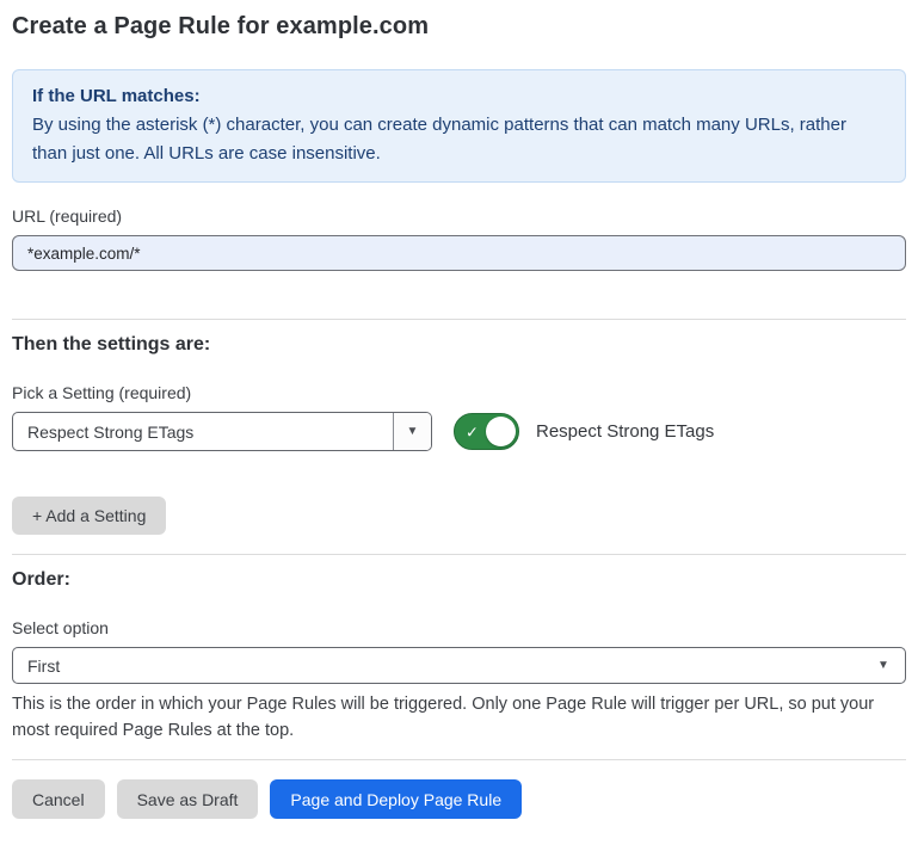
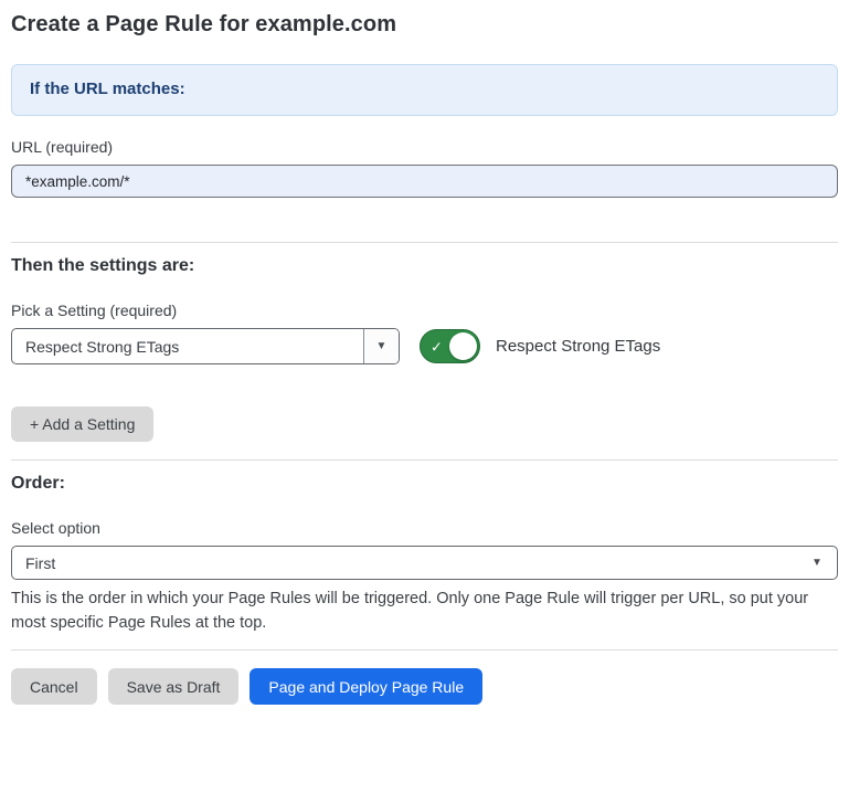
  Create a Page Rule for example.com
  If the URL matches:
- By using the asterisk (*) character, you can create dynamic patterns that can match many URLs, rather than just one. All URLs are case insensitive.
  URL (required)
  *example.com/*
  Then the settings are:
  Pick a Setting (required)
  Respect Strong ETags
  ▼
  ✓
  Respect Strong ETags
  + Add a Setting
  Order:
  Select option
  First
  ▼
- This is the order in which your Page Rules will be triggered. Only one Page Rule will trigger per URL, so put your most required Page Rules at the top.
+ This is the order in which your Page Rules will be triggered. Only one Page Rule will trigger per URL, so put your most specific Page Rules at the top.
  Cancel
  Save as Draft
  Page and Deploy Page Rule
